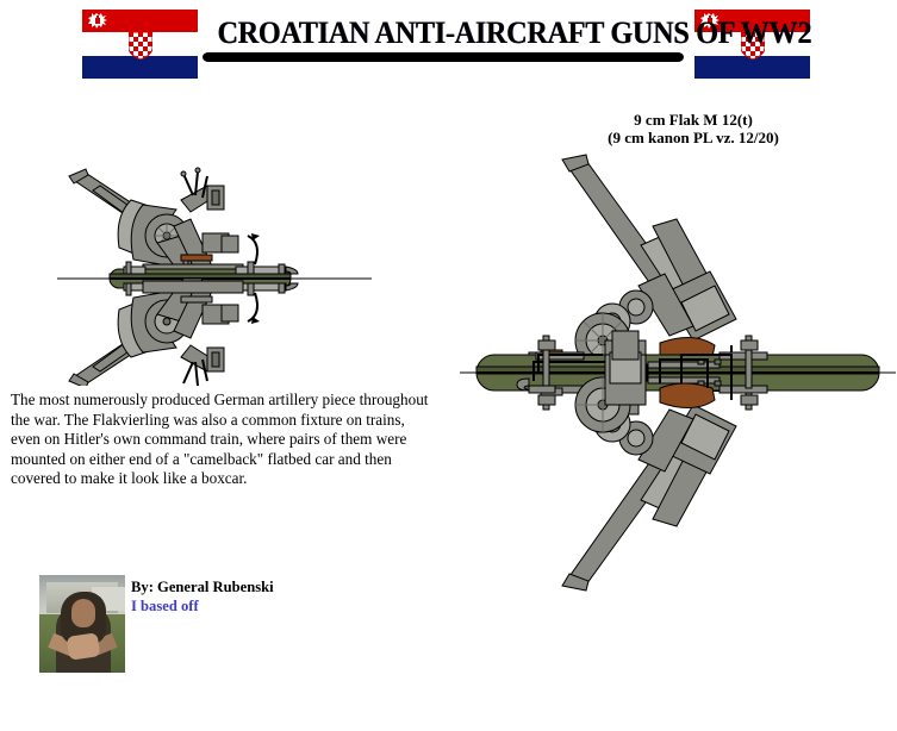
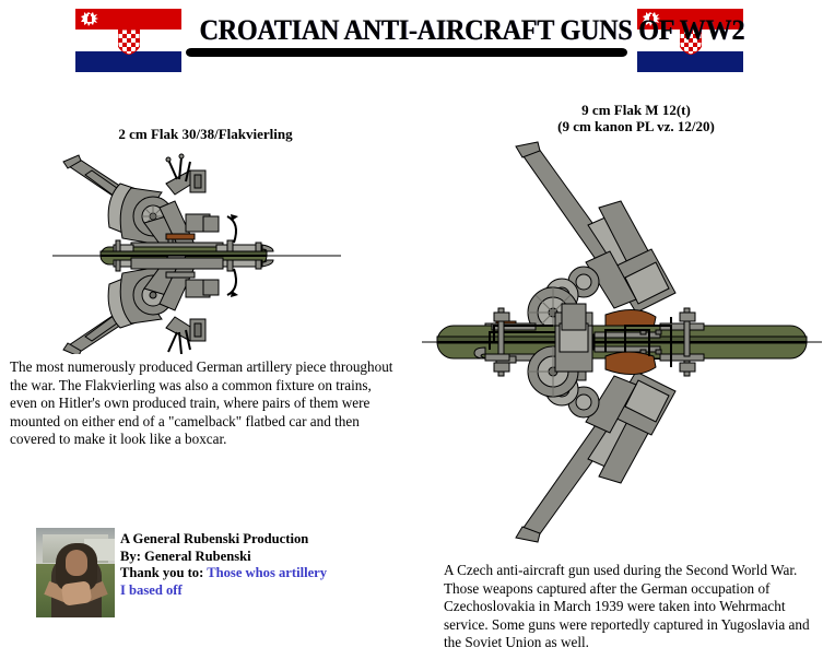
  CROATIAN ANTI-AIRCRAFT GUNS OF WW2
+ 2 cm Flak 30/38/Flakvierling
  9 cm Flak M 12(t)
  (9 cm kanon PL vz. 12/20)
- The most numerously produced German artillery piece throughout the war. The Flakvierling was also a common fixture on trains, even on Hitler's own command train, where pairs of them were mounted on either end of a "camelback" flatbed car and then covered to make it look like a boxcar.
+ The most numerously produced German artillery piece throughout the war. The Flakvierling was also a common fixture on trains, even on Hitler's own produced train, where pairs of them were mounted on either end of a "camelback" flatbed car and then covered to make it look like a boxcar.
+ A Czech anti-aircraft gun used during the Second World War. Those weapons captured after the German occupation of Czechoslovakia in March 1939 were taken into Wehrmacht service. Some guns were reportedly captured in Yugoslavia and the Soviet Union as well.
+ A General Rubenski Production
  By: General Rubenski
+ Thank you to: Those whos artillery
  I based off
